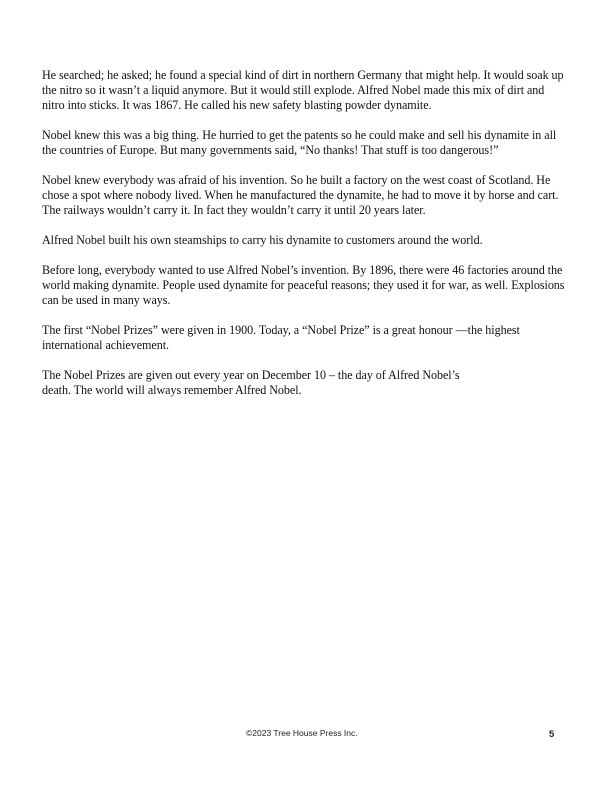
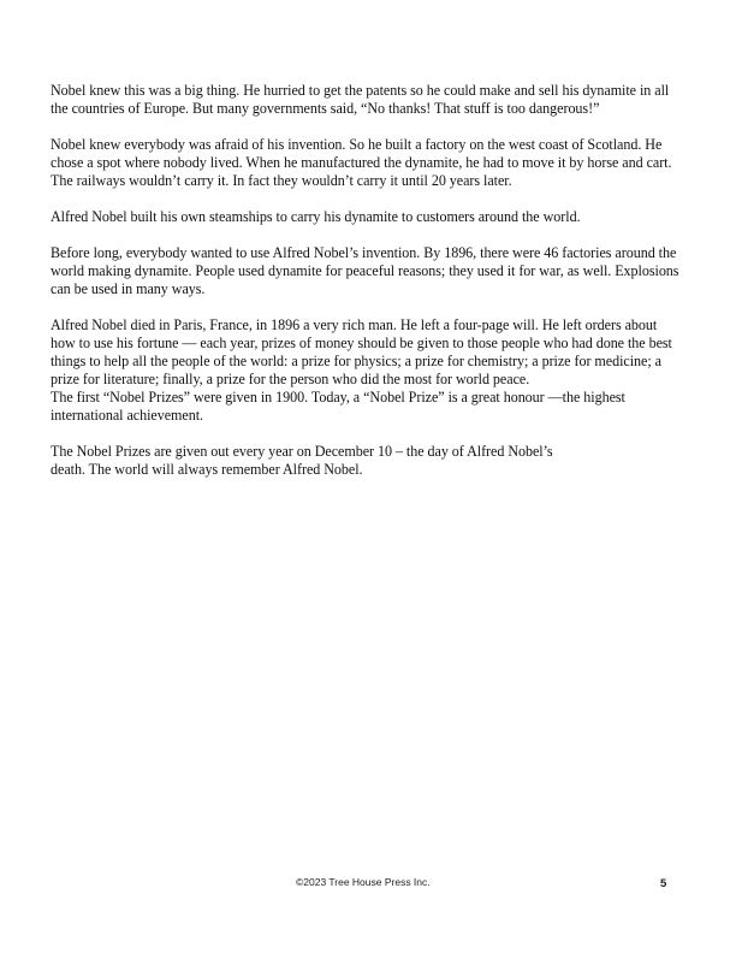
- He searched; he asked; he found a special kind of dirt in northern Germany that might help. It would soak up the nitro so it wasn’t a liquid anymore. But it would still explode. Alfred Nobel made this mix of dirt and nitro into sticks. It was 1867. He called his new safety blasting powder dynamite.
  Nobel knew this was a big thing. He hurried to get the patents so he could make and sell his dynamite in all the countries of Europe. But many governments said, “No thanks! That stuff is too dangerous!”
  Nobel knew everybody was afraid of his invention. So he built a factory on the west coast of Scotland. He chose a spot where nobody lived. When he manufactured the dynamite, he had to move it by horse and cart. The railways wouldn’t carry it. In fact they wouldn’t carry it until 20 years later.
  Alfred Nobel built his own steamships to carry his dynamite to customers around the world.
  Before long, everybody wanted to use Alfred Nobel’s invention. By 1896, there were 46 factories around the world making dynamite. People used dynamite for peaceful reasons; they used it for war, as well. Explosions can be used in many ways.
+ Alfred Nobel died in Paris, France, in 1896 a very rich man. He left a four-page will. He left orders about how to use his fortune — each year, prizes of money should be given to those people who had done the best things to help all the people of the world: a prize for physics; a prize for chemistry; a prize for medicine; a prize for literature; finally, a prize for the person who did the most for world peace.
  The first “Nobel Prizes” were given in 1900. Today, a “Nobel Prize” is a great honour —the highest international achievement.
  The Nobel Prizes are given out every year on December 10 – the day of Alfred Nobel’s
  death. The world will always remember Alfred Nobel.
  ©2023 Tree House Press Inc.
  5
